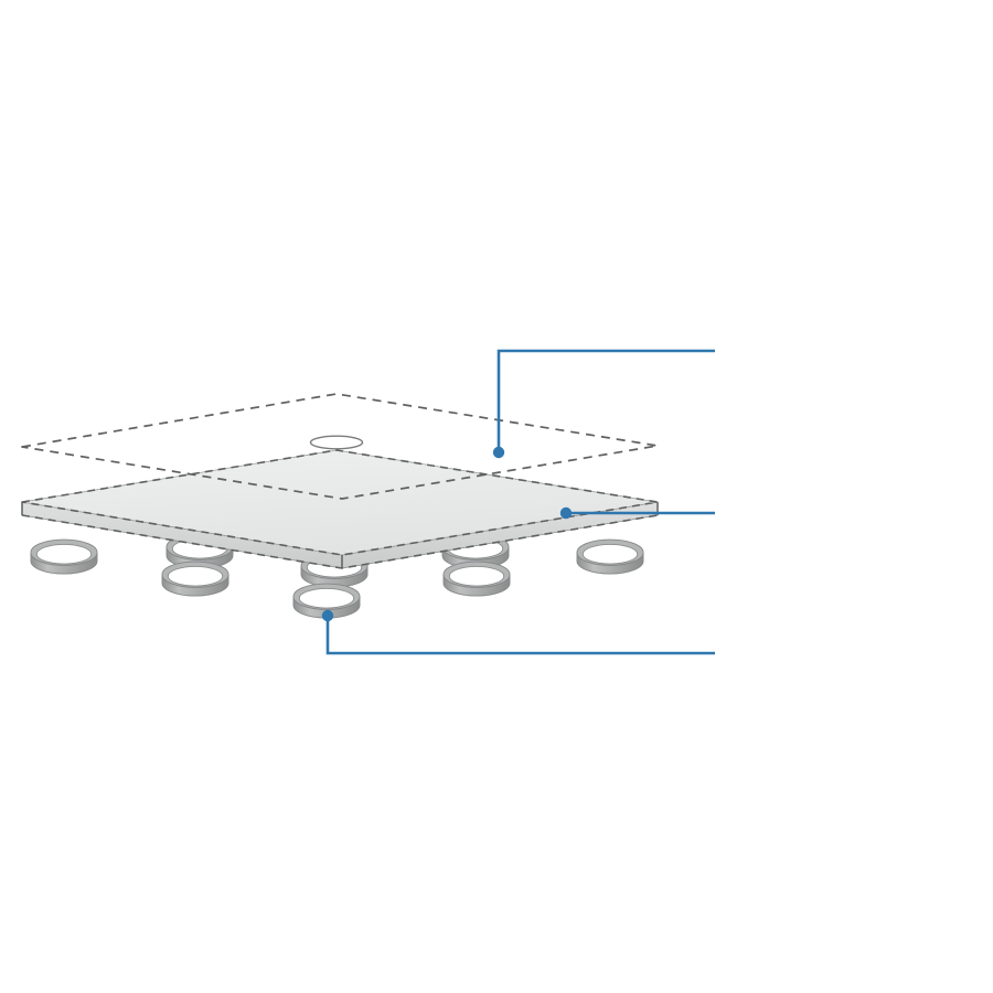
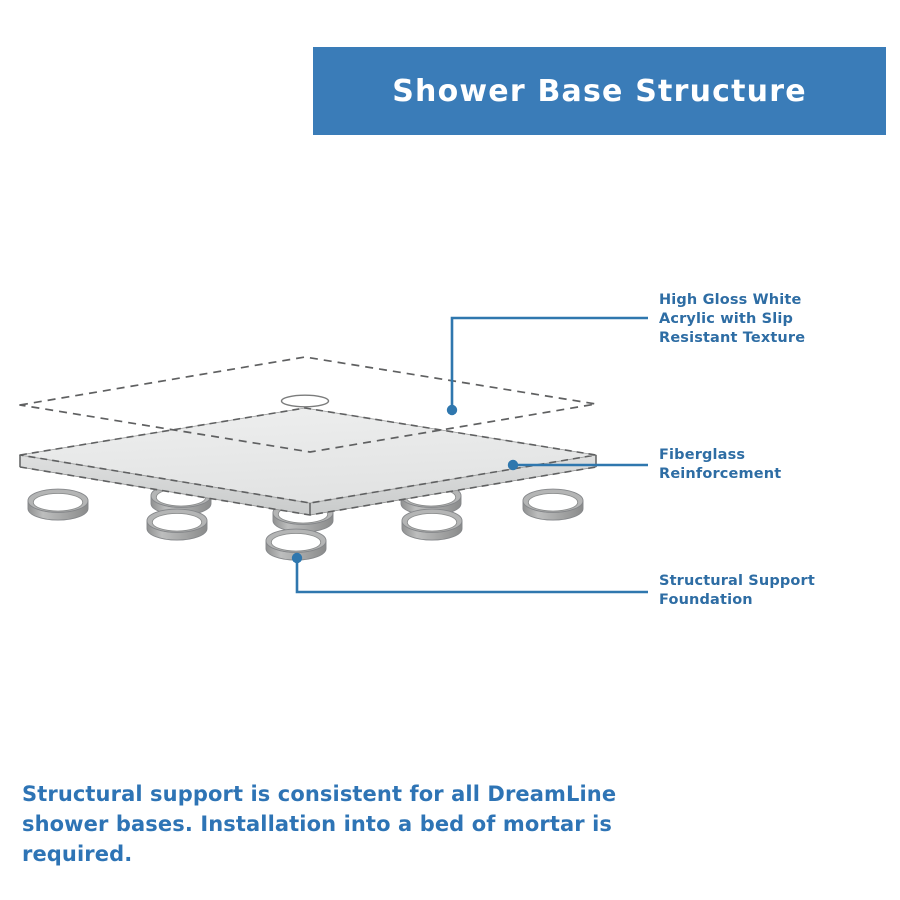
+ Shower Base Structure
+ High Gloss White
+ Acrylic with Slip
+ Resistant Texture
+ Fiberglass
+ Reinforcement
+ Structural Support
+ Foundation
+ Structural support is consistent for all DreamLine shower bases. Installation into a bed of mortar is required.
